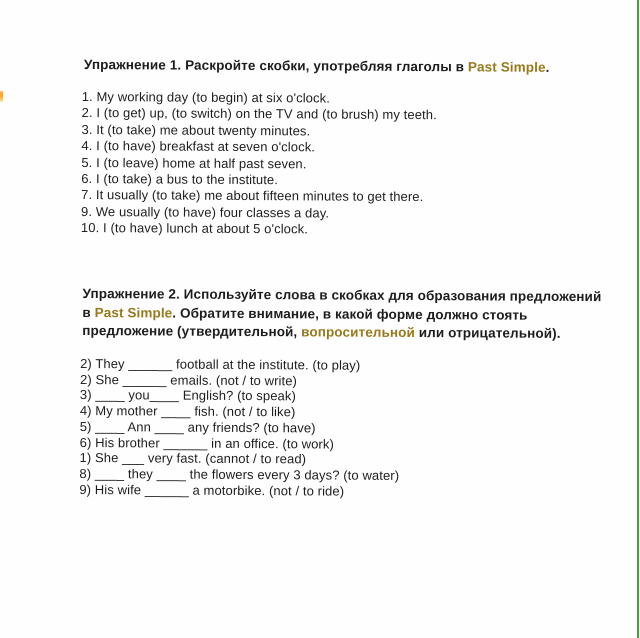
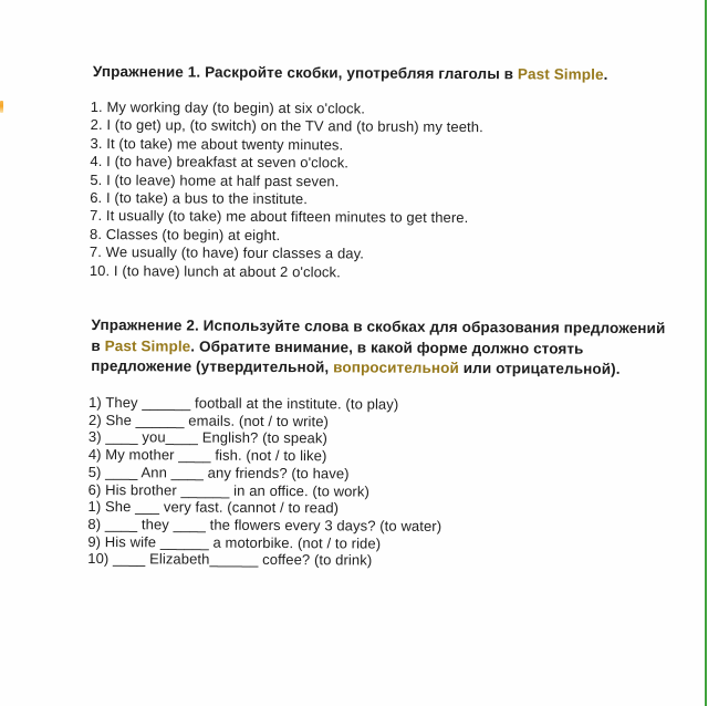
  Упражнение 1. Раскройте скобки, употребляя глаголы в Past Simple.
  1. My working day (to begin) at six o'clock.
  2. I (to get) up, (to switch) on the TV and (to brush) my teeth.
  3. It (to take) me about twenty minutes.
  4. I (to have) breakfast at seven o'clock.
  5. I (to leave) home at half past seven.
  6. I (to take) a bus to the institute.
  7. It usually (to take) me about fifteen minutes to get there.
+ 8. Classes (to begin) at eight.
- 9. We usually (to have) four classes a day.
+ 7. We usually (to have) four classes a day.
- 10. I (to have) lunch at about 5 o'clock.
+ 10. I (to have) lunch at about 2 o'clock.
  Упражнение 2. Используйте слова в скобках для образования предложений
  в Past Simple. Обратите внимание, в какой форме должно стоять
  предложение (утвердительной, вопросительной или отрицательной).
- 2) They ______ football at the institute. (to play)
+ 1) They ______ football at the institute. (to play)
  2) She ______ emails. (not / to write)
  3) ____ you____ English? (to speak)
  4) My mother ____ fish. (not / to like)
  5) ____ Ann ____ any friends? (to have)
  6) His brother ______ in an office. (to work)
  1) She ___ very fast. (cannot / to read)
  8) ____ they ____ the flowers every 3 days? (to water)
  9) His wife ______ a motorbike. (not / to ride)
+ 10) ____ Elizabeth______ coffee? (to drink)
